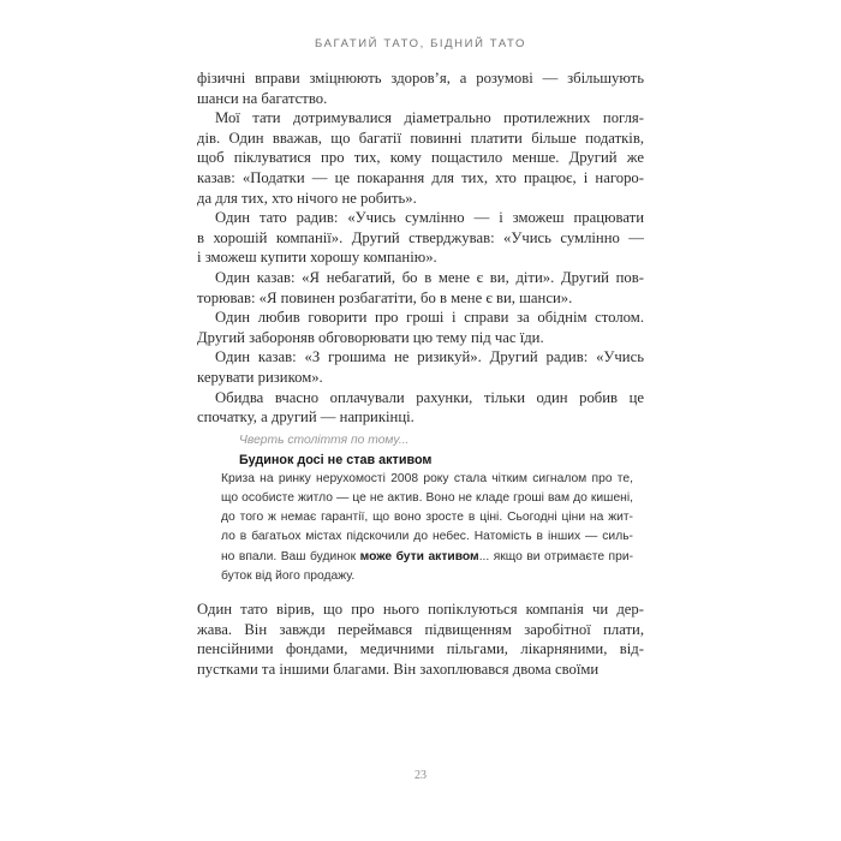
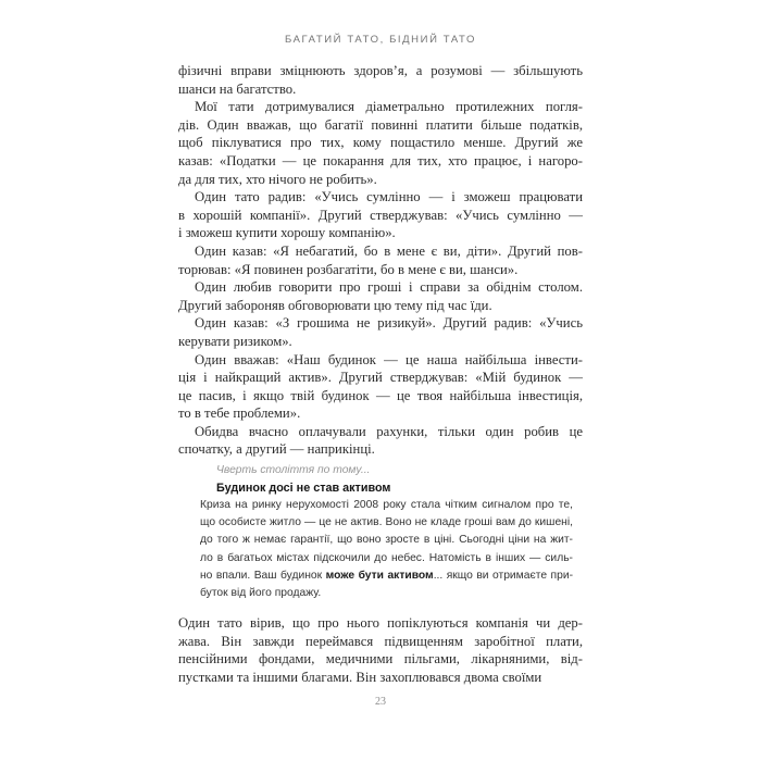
  БАГАТИЙ ТАТО, БІДНИЙ ТАТО
  фізичні вправи зміцнюють здоров’я, а розумові — збільшують
  шанси на багатство.
  Мої тати дотримувалися діаметрально протилежних погля-
  дів. Один вважав, що багатії повинні платити більше податків,
  щоб піклуватися про тих, кому пощастило менше. Другий же
  казав: «Податки — це покарання для тих, хто працює, і нагоро-
  да для тих, хто нічого не робить».
  Один тато радив: «Учись сумлінно — і зможеш працювати
  в хорошій компанії». Другий стверджував: «Учись сумлінно —
  і зможеш купити хорошу компанію».
  Один казав: «Я небагатий, бо в мене є ви, діти». Другий пов-
  торював: «Я повинен розбагатіти, бо в мене є ви, шанси».
  Один любив говорити про гроші і справи за обіднім столом.
  Другий забороняв обговорювати цю тему під час їди.
  Один казав: «З грошима не ризикуй». Другий радив: «Учись
  керувати ризиком».
+ Один вважав: «Наш будинок — це наша найбільша інвести-
+ ція і найкращий актив». Другий стверджував: «Мій будинок —
+ це пасив, і якщо твій будинок — це твоя найбільша інвестиція,
+ то в тебе проблеми».
  Обидва вчасно оплачували рахунки, тільки один робив це
  спочатку, а другий — наприкінці.
  Чверть століття по тому...
  Будинок досі не став активом
  Криза на ринку нерухомості 2008 року стала чітким сигналом про те,
  що особисте житло — це не актив. Воно не кладе гроші вам до кишені,
  до того ж немає гарантії, що воно зросте в ціні. Сьогодні ціни на жит-
  ло в багатьох містах підскочили до небес. Натомість в інших — силь-
  но впали. Ваш будинок може бути активом... якщо ви отримаєте при-
  буток від його продажу.
  Один тато вірив, що про нього попіклуються компанія чи дер-
  жава. Він завжди переймався підвищенням заробітної плати,
  пенсійними фондами, медичними пільгами, лікарняними, від-
  пустками та іншими благами. Він захоплювався двома своїми
  23
